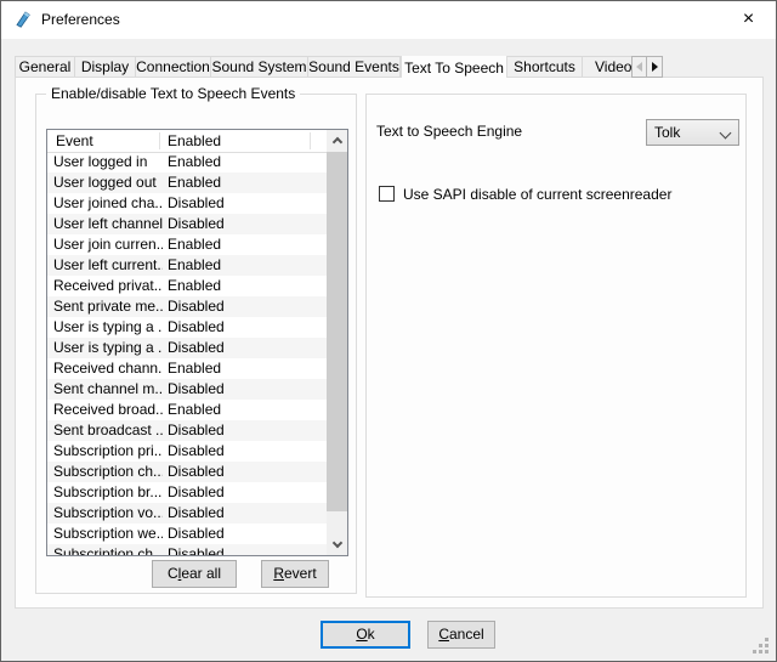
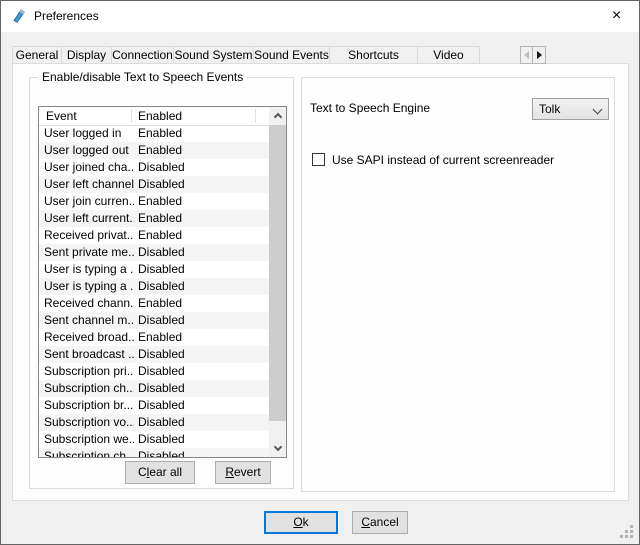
  Preferences
  ×
  General
  Display
  Connection
  Sound System
  Sound Events
- Text To Speech
  Shortcuts
  Video
  Enable/disable Text to Speech Events
  Event
  Enabled
  User logged in
  Enabled
  User logged out
  Enabled
  User joined cha..
  Disabled
  User left channel
  Disabled
  User join curren..
  Enabled
  User left current.
  Enabled
  Received privat..
  Enabled
  Sent private me..
  Disabled
  User is typing a .
  Disabled
  User is typing a .
  Disabled
  Received chann.
  Enabled
  Sent channel m..
  Disabled
  Received broad..
  Enabled
  Sent broadcast ..
  Disabled
  Subscription pri..
  Disabled
  Subscription ch..
  Disabled
  Subscription br...
  Disabled
  Subscription vo..
  Disabled
  Subscription we..
  Disabled
  Subscription ch..
  Disabled
  Clear all
  Revert
  Text to Speech Engine
  Tolk
- Use SAPI disable of current screenreader
+ Use SAPI instead of current screenreader
  Ok
  Cancel
